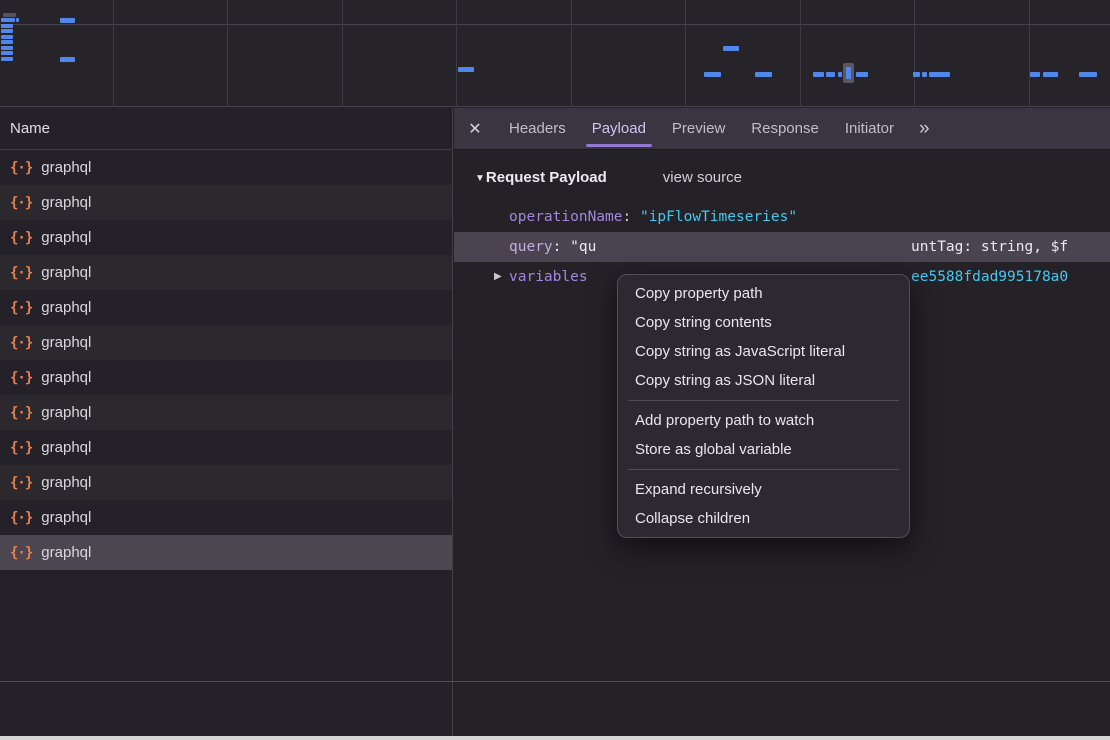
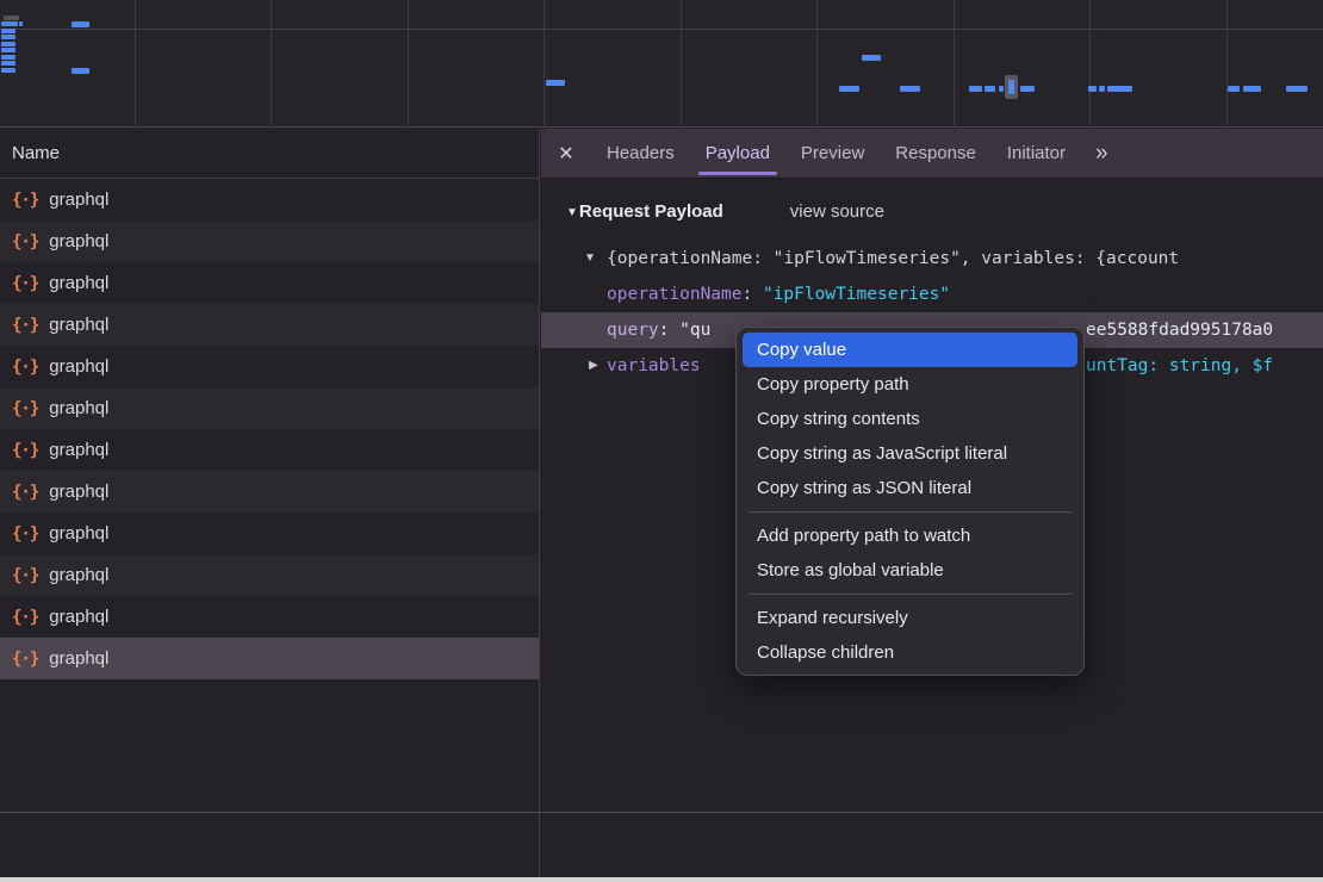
  Name
  {·}
  graphql
  {·}
  graphql
  {·}
  graphql
  {·}
  graphql
  {·}
  graphql
  {·}
  graphql
  {·}
  graphql
  {·}
  graphql
  {·}
  graphql
  {·}
  graphql
  {·}
  graphql
  {·}
  graphql
  ✕
  Headers
  Payload
  Preview
  Response
  Initiator
  »
  ▼Request Payload view source
+ ▼
+ {operationName: "ipFlowTimeseries", variables: {account
  operationName: "ipFlowTimeseries"
  query: "qu
- untTag: string, $f
+ ee5588fdad995178a0
  ▶
  variables
- ee5588fdad995178a0
+ untTag: string, $f
+ Copy value
  Copy property path
  Copy string contents
  Copy string as JavaScript literal
  Copy string as JSON literal
  Add property path to watch
  Store as global variable
  Expand recursively
  Collapse children
